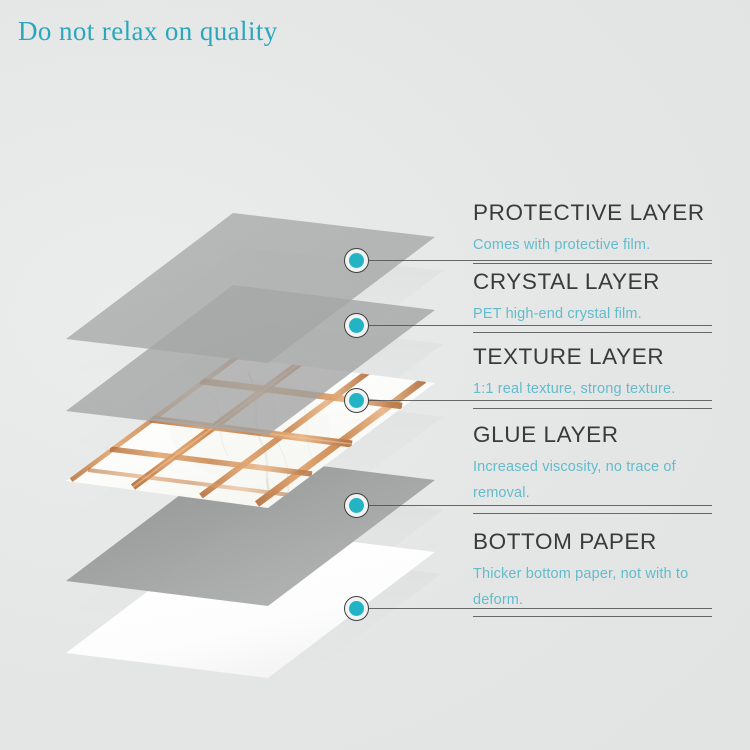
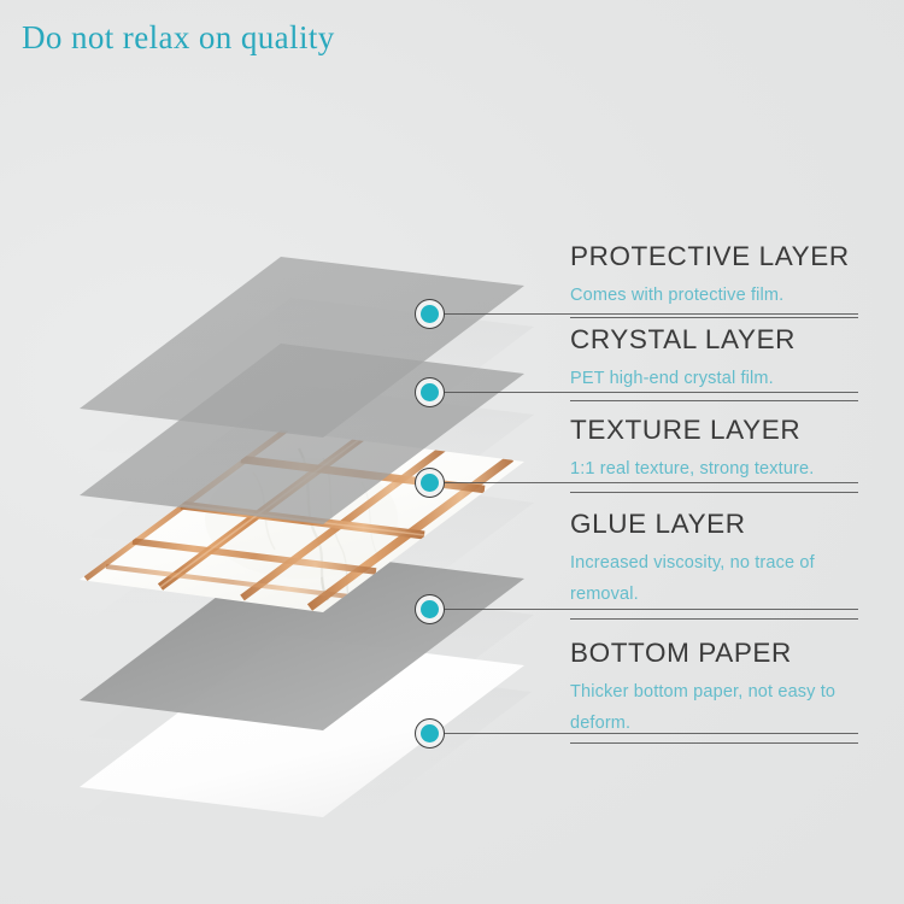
  Do not relax on quality
  PROTECTIVE LAYER
  Comes with protective film.
  CRYSTAL LAYER
  PET high-end crystal film.
  TEXTURE LAYER
  1:1 real texture, strong texture.
  GLUE LAYER
  Increased viscosity, no trace of removal.
  BOTTOM PAPER
- Thicker bottom paper, not with to deform.
+ Thicker bottom paper, not easy to deform.
